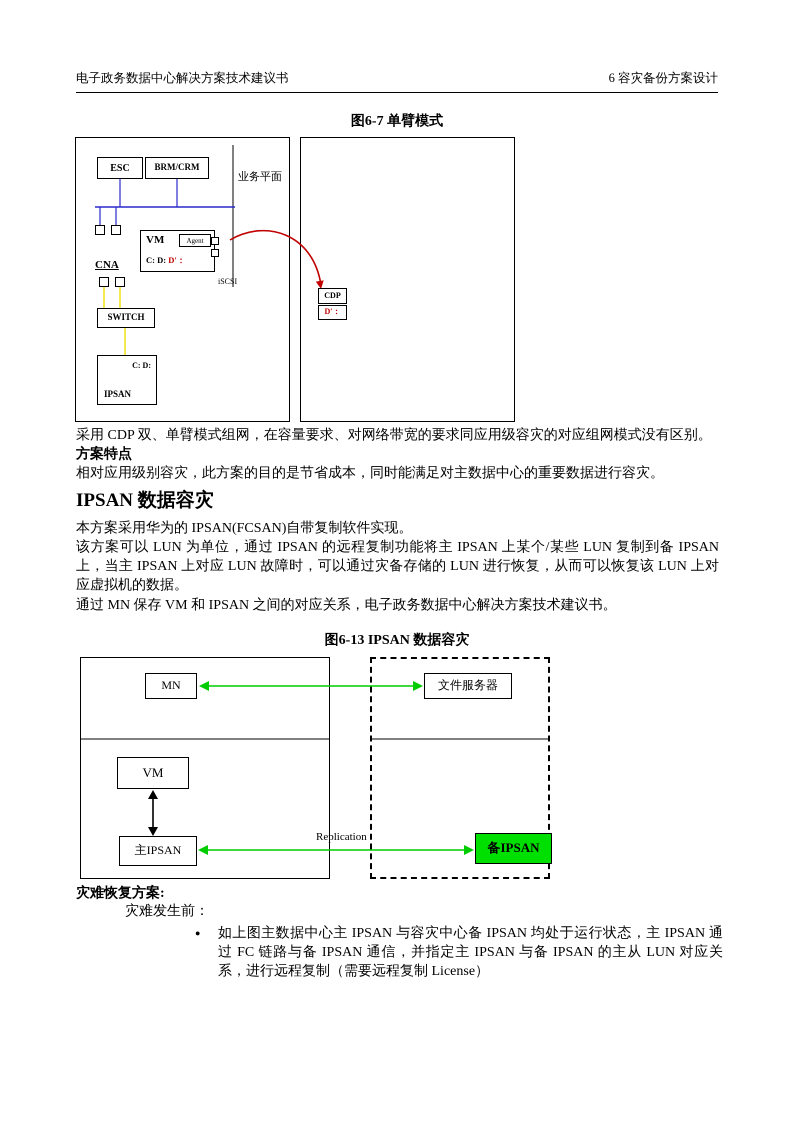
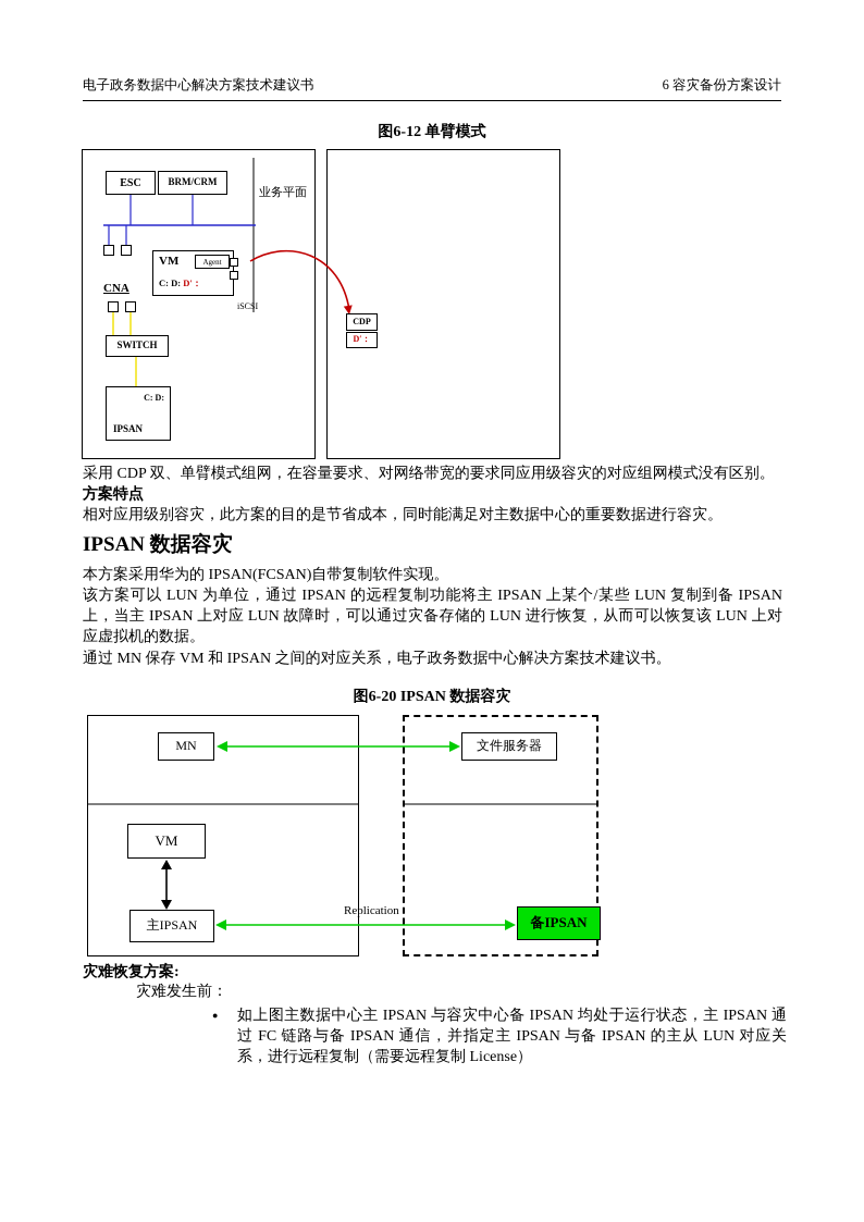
  电子政务数据中心解决方案技术建议书
  6 容灾备份方案设计
- 图6-7 单臂模式
+ 图6-12 单臂模式
  ESC
  BRM/CRM
  业务平面
  VM
  Agent
  C: D: D′：
  CNA
  iSCSI
  SWITCH
  C: D:
  IPSAN
  CDP
  D′：
  采用 CDP 双、单臂模式组网，在容量要求、对网络带宽的要求同应用级容灾的对应组网模式没有区别。
  方案特点
  相对应用级别容灾，此方案的目的是节省成本，同时能满足对主数据中心的重要数据进行容灾。
  IPSAN 数据容灾
  本方案采用华为的 IPSAN(FCSAN)自带复制软件实现。
  该方案可以 LUN 为单位，通过 IPSAN 的远程复制功能将主 IPSAN 上某个/某些 LUN 复制到备 IPSAN 上，当主 IPSAN 上对应 LUN 故障时，可以通过灾备存储的 LUN 进行恢复，从而可以恢复该 LUN 上对应虚拟机的数据。
  通过 MN 保存 VM 和 IPSAN 之间的对应关系，电子政务数据中心解决方案技术建议书。
- 图6-13 IPSAN 数据容灾
+ 图6-20 IPSAN 数据容灾
  MN
  文件服务器
  VM
  主IPSAN
  备IPSAN
  Replication
  灾难恢复方案:
  灾难发生前：
  ●
  如上图主数据中心主 IPSAN 与容灾中心备 IPSAN 均处于运行状态，主 IPSAN 通过 FC 链路与备 IPSAN 通信，并指定主 IPSAN 与备 IPSAN 的主从 LUN 对应关系，进行远程复制（需要远程复制 License）
